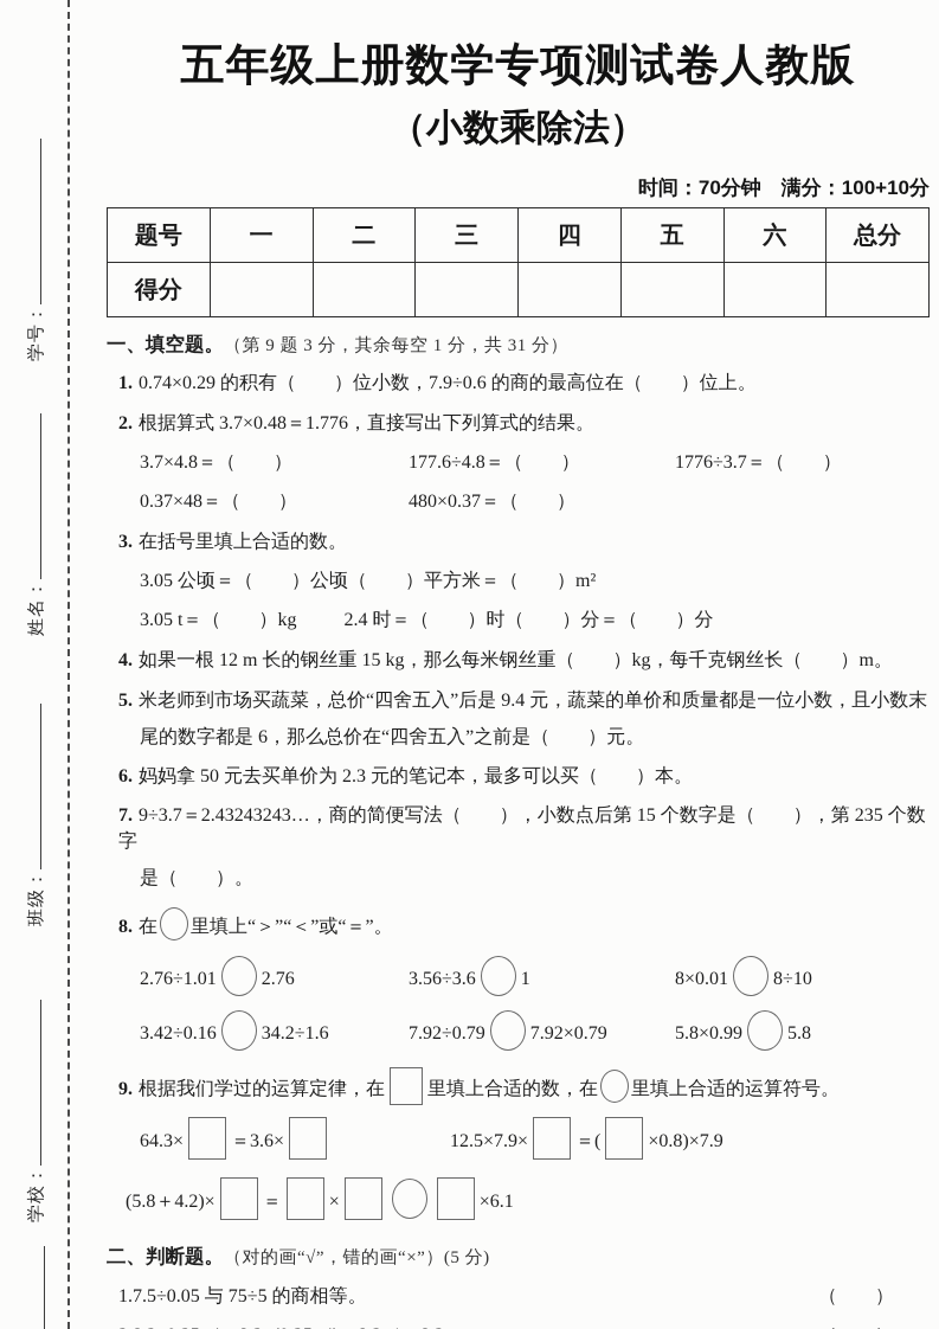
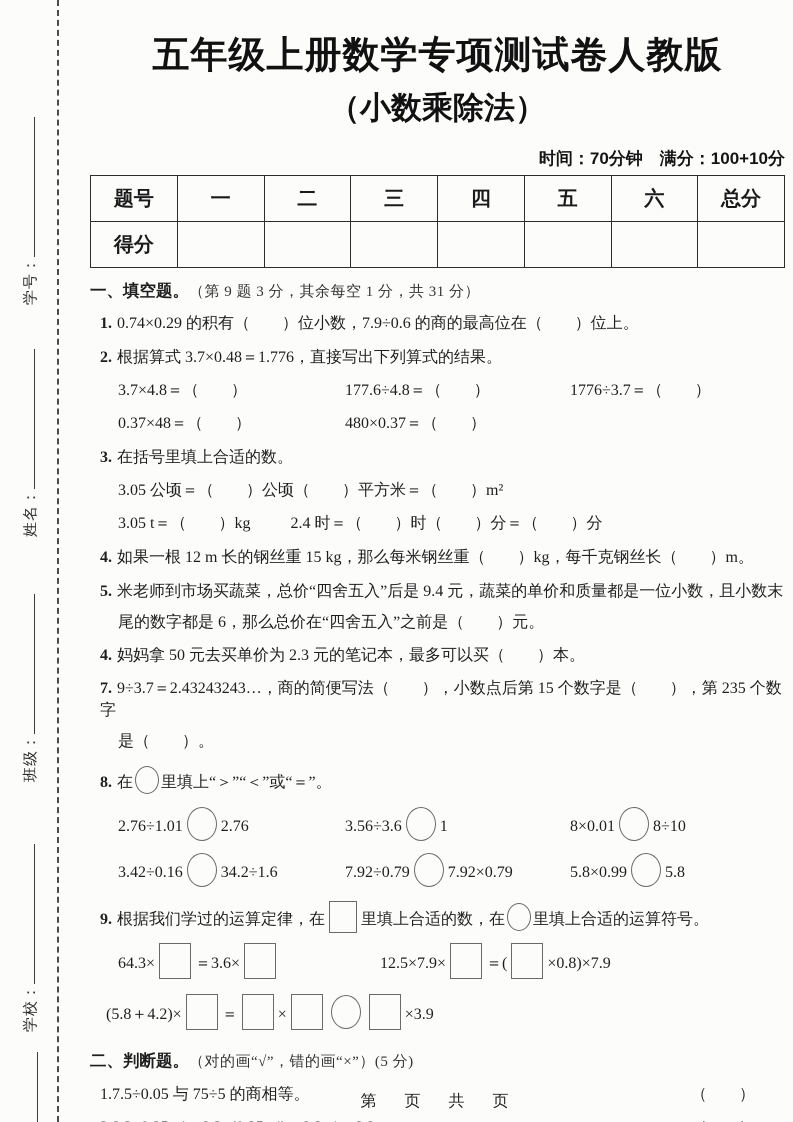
  五年级上册数学专项测试卷人教版
  （小数乘除法）
  时间：70分钟 满分：100+10分
  题号	一	二	三	四	五	六	总分
  得分
  一、填空题。（第 9 题 3 分，其余每空 1 分，共 31 分）
  1. 0.74×0.29 的积有（ ）位小数，7.9÷0.6 的商的最高位在（ ）位上。
  2. 根据算式 3.7×0.48＝1.776，直接写出下列算式的结果。
  3.7×4.8＝（ ）
  177.6÷4.8＝（ ）
  1776÷3.7＝（ ）
  0.37×48＝（ ）
  480×0.37＝（ ）
  3. 在括号里填上合适的数。
  3.05 公顷＝（ ）公顷（ ）平方米＝（ ）m²
  3.05 t＝（ ）kg 2.4 时＝（ ）时（ ）分＝（ ）分
  4. 如果一根 12 m 长的钢丝重 15 kg，那么每米钢丝重（ ）kg，每千克钢丝长（ ）m。
  5. 米老师到市场买蔬菜，总价“四舍五入”后是 9.4 元，蔬菜的单价和质量都是一位小数，且小数末
  尾的数字都是 6，那么总价在“四舍五入”之前是（ ）元。
- 6. 妈妈拿 50 元去买单价为 2.3 元的笔记本，最多可以买（ ）本。
+ 4. 妈妈拿 50 元去买单价为 2.3 元的笔记本，最多可以买（ ）本。
  7. 9÷3.7＝2.43243243…，商的简便写法（ ），小数点后第 15 个数字是（ ），第 235 个数字
  是（ ）。
  8. 在 里填上“＞”“＜”或“＝”。
  2.76÷1.01 2.76
  3.56÷3.6 1
  8×0.01 8÷10
  3.42÷0.16 34.2÷1.6
  7.92÷0.79 7.92×0.79
  5.8×0.99 5.8
  9. 根据我们学过的运算定律，在 里填上合适的数，在 里填上合适的运算符号。
  64.3× ＝3.6×
  12.5×7.9× ＝( ×0.8)×7.9
- (5.8＋4.2)× ＝ × ×6.1
+ (5.8＋4.2)× ＝ × ×3.9
  二、判断题。（对的画“√”，错的画“×”）(5 分)
  1.7.5÷0.05 与 75÷5 的商相等。
  （ ）
+ 第 页 共 页
